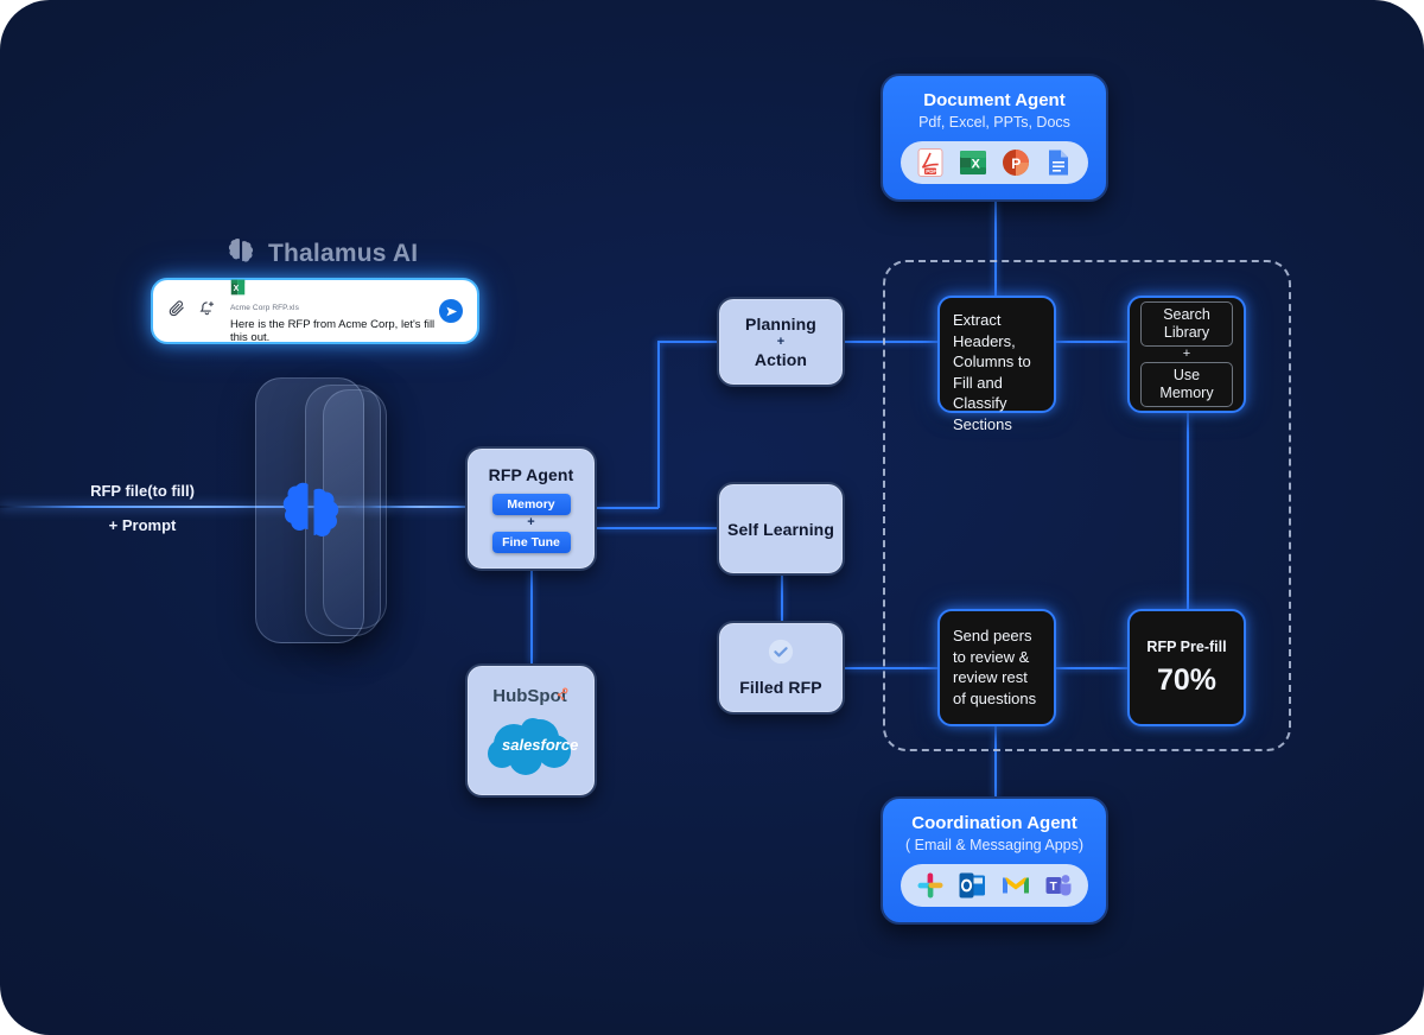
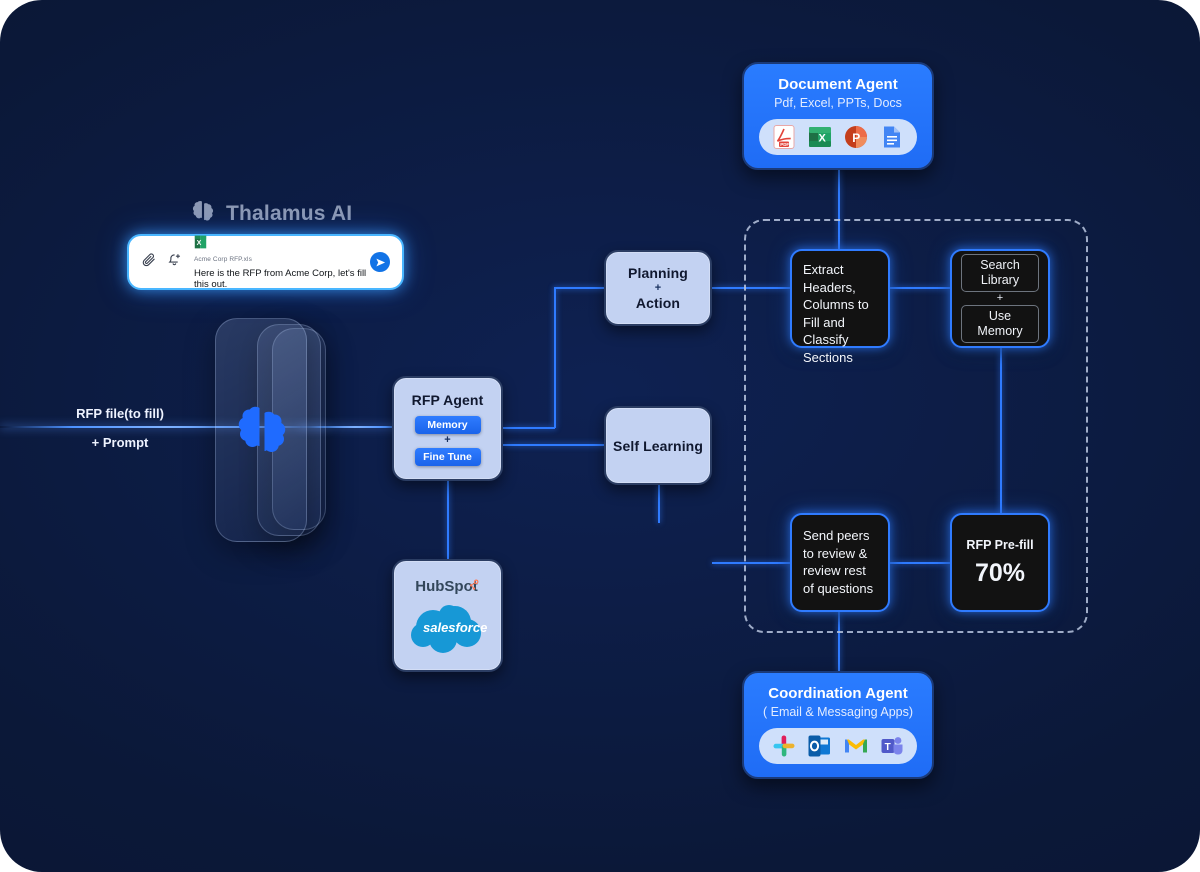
  Thalamus AI
  Here is the RFP from Acme Corp, let's fill this out.
  RFP file(to fill)
  + Prompt
  Document Agent
  Pdf, Excel, PPTs, Docs
  X
  P
  Planning
  +
  Action
  RFP Agent
  Memory
  +
  Fine Tune
  Self Learning
- Filled RFP
  HubSpot
  salesforce
  Extract Headers, Columns to Fill and Classify Sections
  Search Library
  +
  Use Memory
  Send peers to review & review rest of questions
  RFP Pre-fill
  70%
  Coordination Agent
  ( Email & Messaging Apps)
  T
